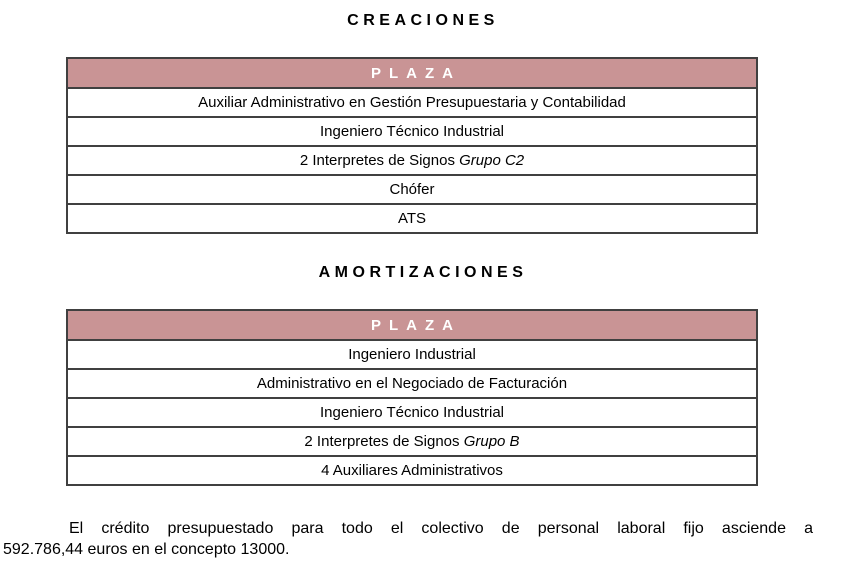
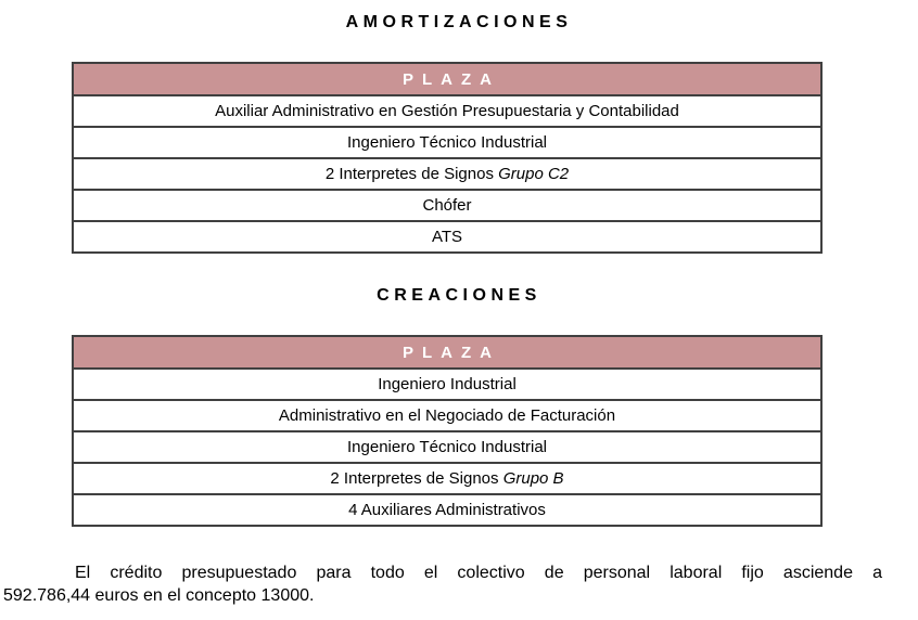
- CREACIONES
+ AMORTIZACIONES
  PLAZA
  Auxiliar Administrativo en Gestión Presupuestaria y Contabilidad
  Ingeniero Técnico Industrial
  2 Interpretes de Signos Grupo C2
  Chófer
  ATS
- AMORTIZACIONES
+ CREACIONES
  PLAZA
  Ingeniero Industrial
  Administrativo en el Negociado de Facturación
  Ingeniero Técnico Industrial
  2 Interpretes de Signos Grupo B
  4 Auxiliares Administrativos
  El crédito presupuestado para todo el colectivo de personal laboral fijo asciende a
  592.786,44 euros en el concepto 13000.
